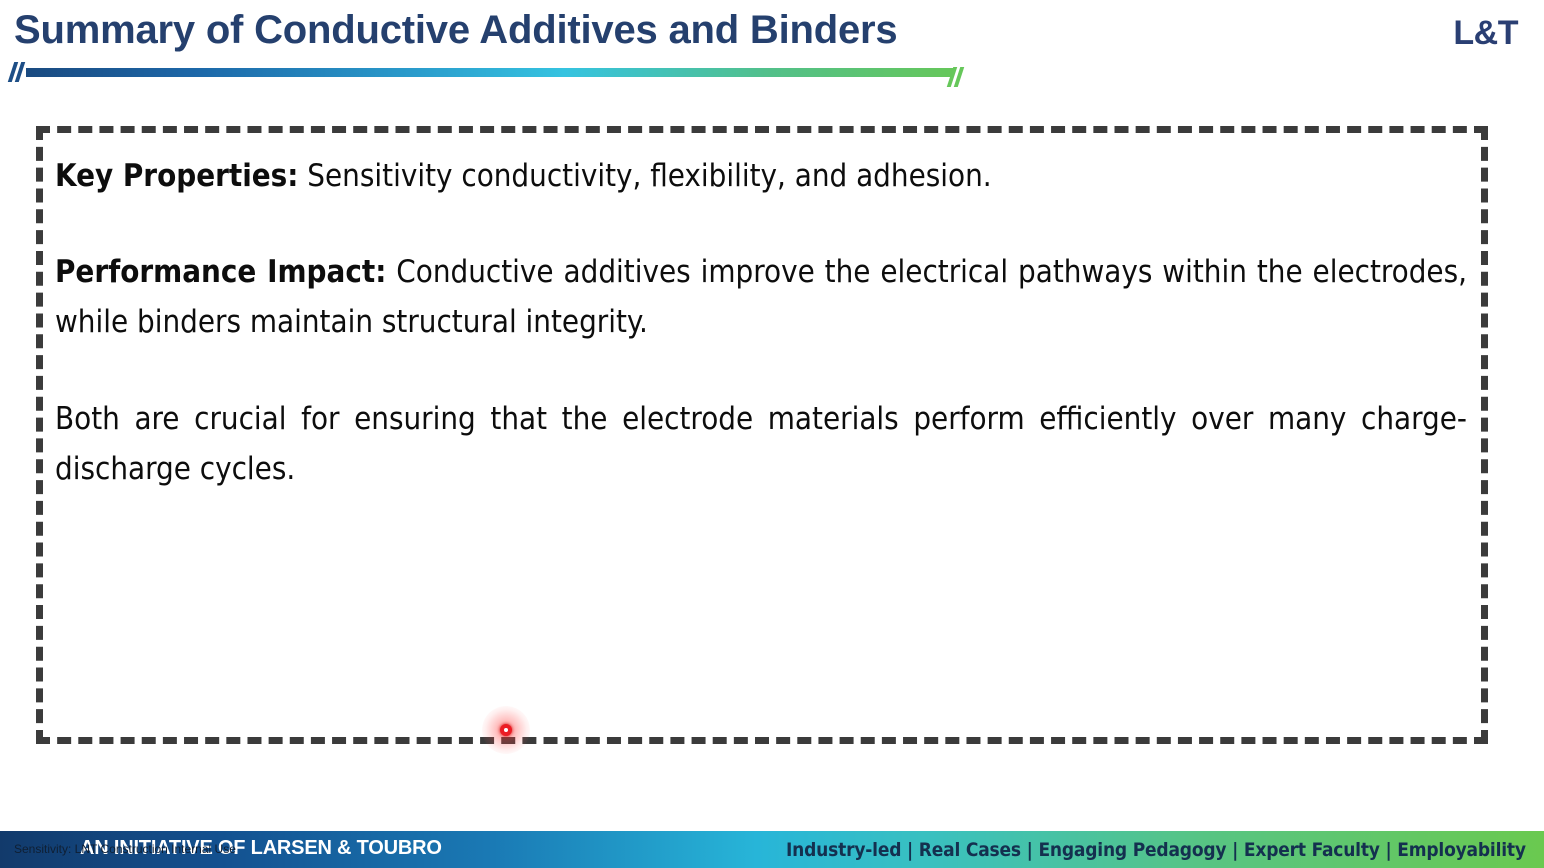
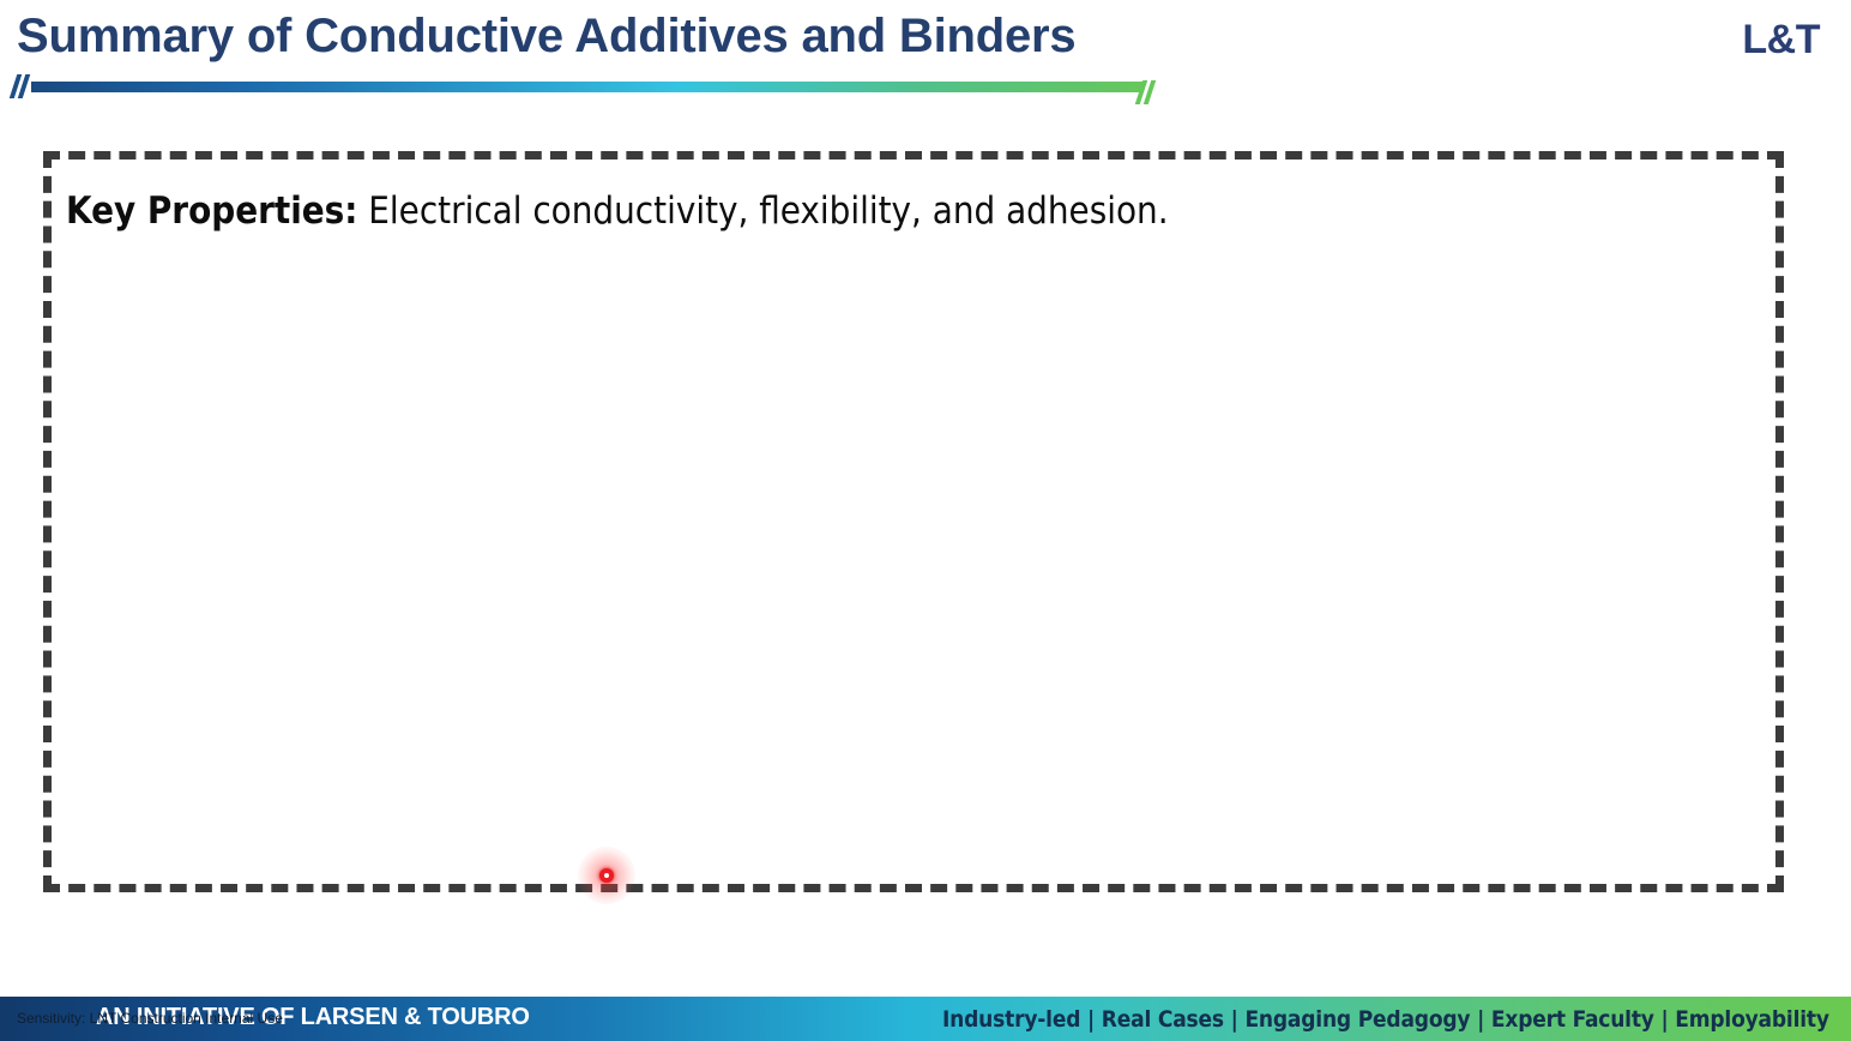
  Summary of Conductive Additives and Binders
  L&T
- Key Properties: Sensitivity conductivity, flexibility, and adhesion.
+ Key Properties: Electrical conductivity, flexibility, and adhesion.
- Performance Impact: Conductive additives improve the electrical pathways within the electrodes, while binders maintain structural integrity.
- Both are crucial for ensuring that the electrode materials perform efficiently over many charge-discharge cycles.
  AN INITIATIVE OF LARSEN & TOUBRO
  Sensitivity: LNT Construction Internal Use
  Industry-led | Real Cases | Engaging Pedagogy | Expert Faculty | Employability
